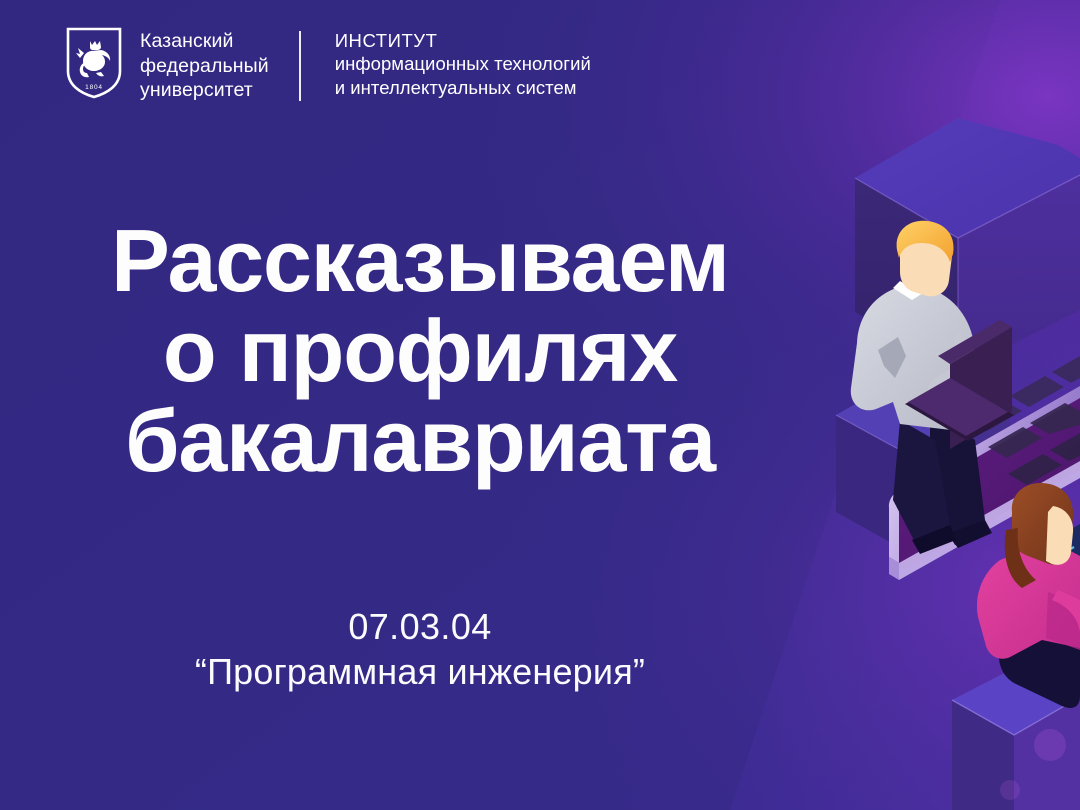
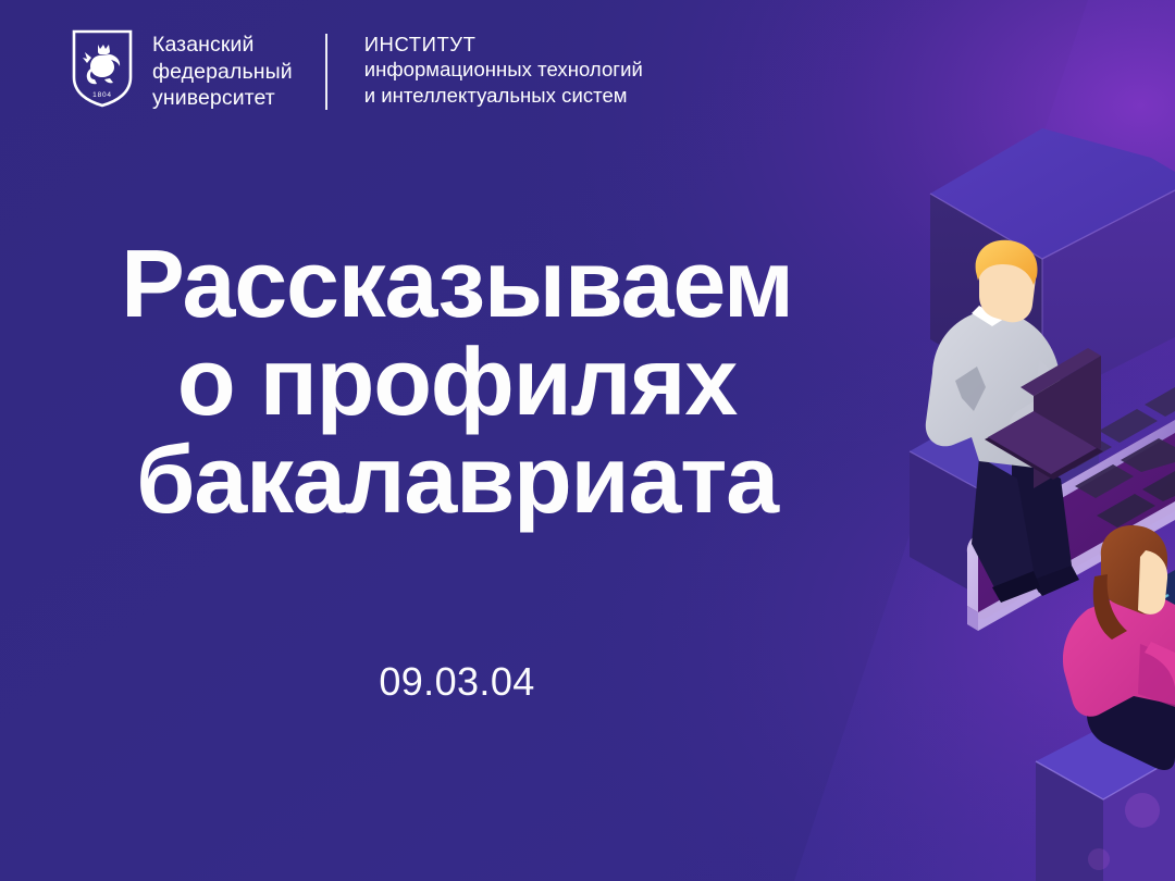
  Казанский
  федеральный
  университет
  ИНСТИТУТ
  информационных технологий
  и интеллектуальных систем
  Рассказываем
  о профилях
  бакалавриата
- 07.03.04
+ 09.03.04
- “Программная инженерия”
